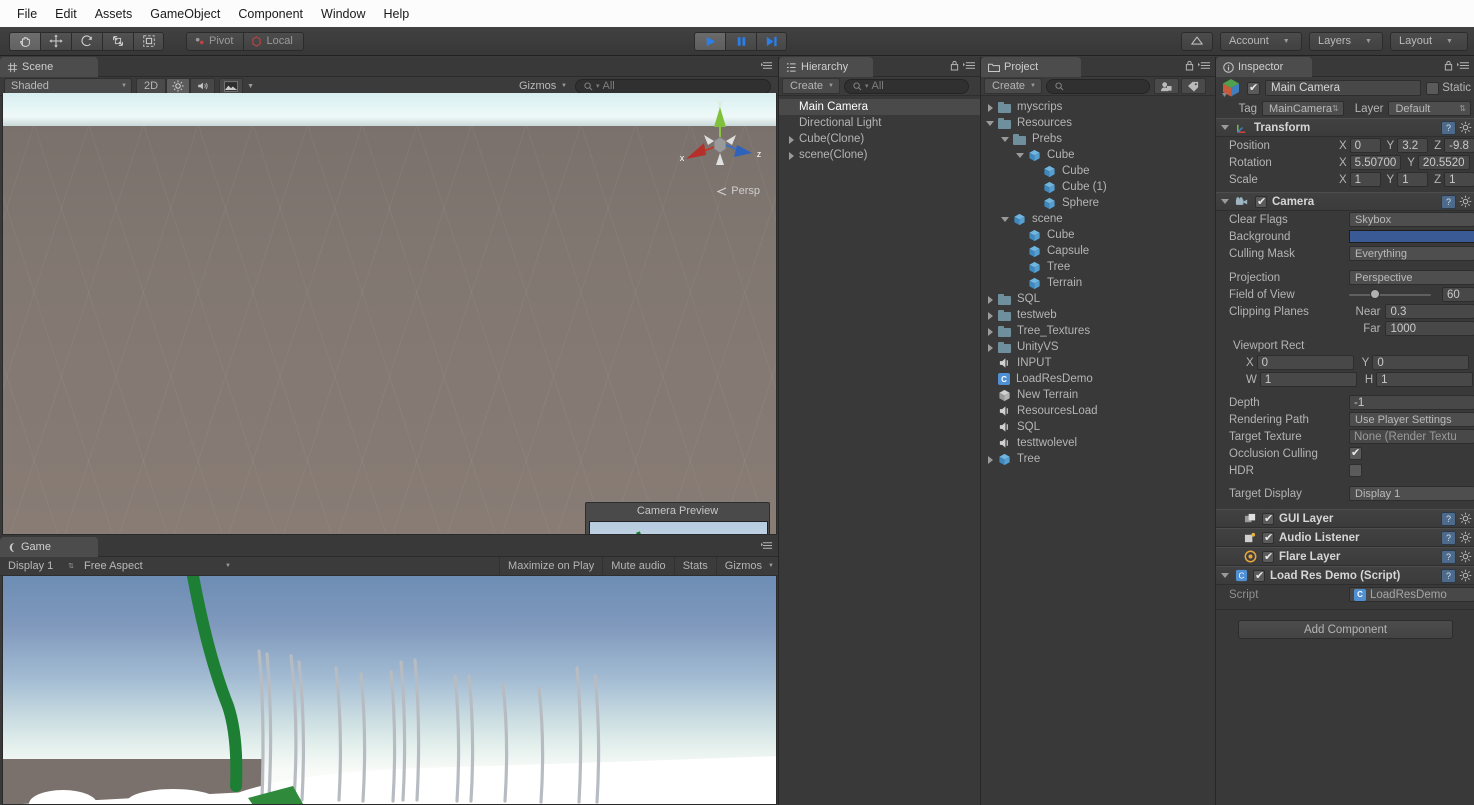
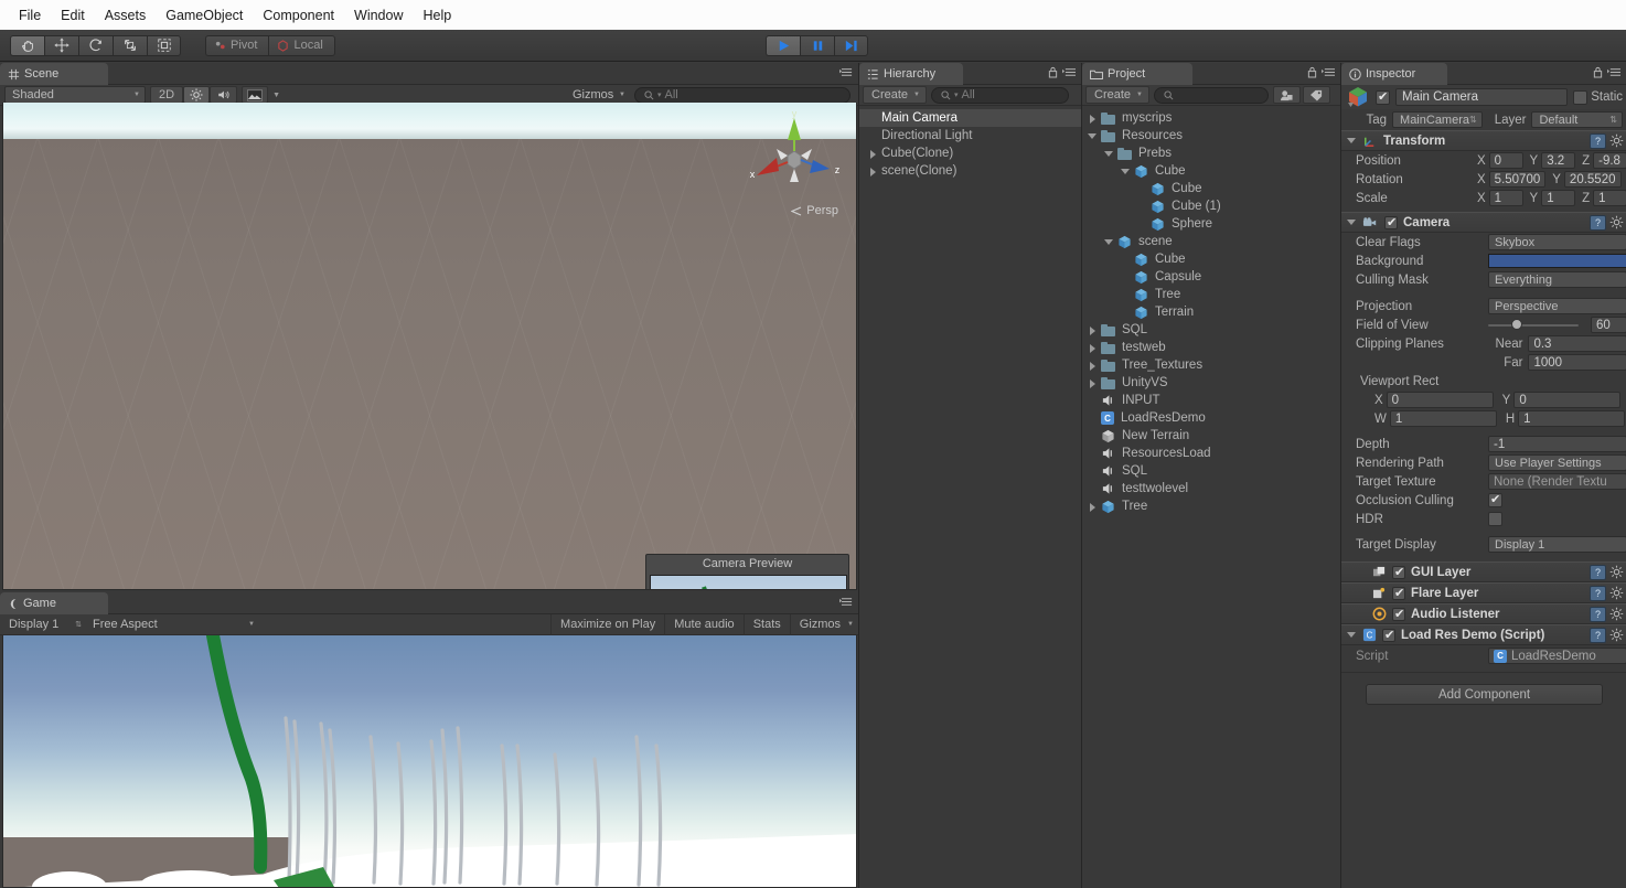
  File
  Edit
  Assets
  GameObject
  Component
  Window
  Help
  Pivot
  Local
- Account
- Layers
- Layout
  Scene
  Shaded
  2D
  Gizmos
  All
  y
  z
  x
  Persp
  Camera Preview
  Game
  Display 1
  Free Aspect
  Maximize on Play
  Mute audio
  Stats
  Gizmos
  Hierarchy
  Create
  All
  Main Camera
  Directional Light
  Cube(Clone)
  scene(Clone)
  Project
  Create
  myscrips
  Resources
  Prebs
  Cube
  Cube
  Cube (1)
  Sphere
  scene
  Cube
  Capsule
  Tree
  Terrain
  SQL
  testweb
  Tree_Textures
  UnityVS
  INPUT
  C
  LoadResDemo
  New Terrain
  ResourcesLoad
  SQL
  testtwolevel
  Tree
  Inspector
  Main Camera
  Static
  Tag
  MainCamera
  ⇅
  Layer
  Default
  ⇅
  Transform
  ?
  Position
  X
  0
  Y
  3.2
  Z
  -9.8
  Rotation
  X
  5.50700
  Y
  20.5520
  Scale
  X
  1
  Y
  1
  Z
  1
  Camera
  ?
  Clear Flags
  Skybox
  Background
  Culling Mask
  Everything
  Projection
  Perspective
  Field of View
  60
  Clipping Planes
  Near
  0.3
  Far
  1000
  Viewport Rect
  X
  0
  Y
  0
  W
  1
  H
  1
  Depth
  -1
  Rendering Path
  Use Player Settings
  Target Texture
  None (Render Textu
  Occlusion Culling
  HDR
  Target Display
  Display 1
  GUI Layer
  ?
- Audio Listener
+ Flare Layer
  ?
- Flare Layer
+ Audio Listener
  ?
  C
  Load Res Demo (Script)
  ?
  Script
  C
  LoadResDemo
  Add Component
